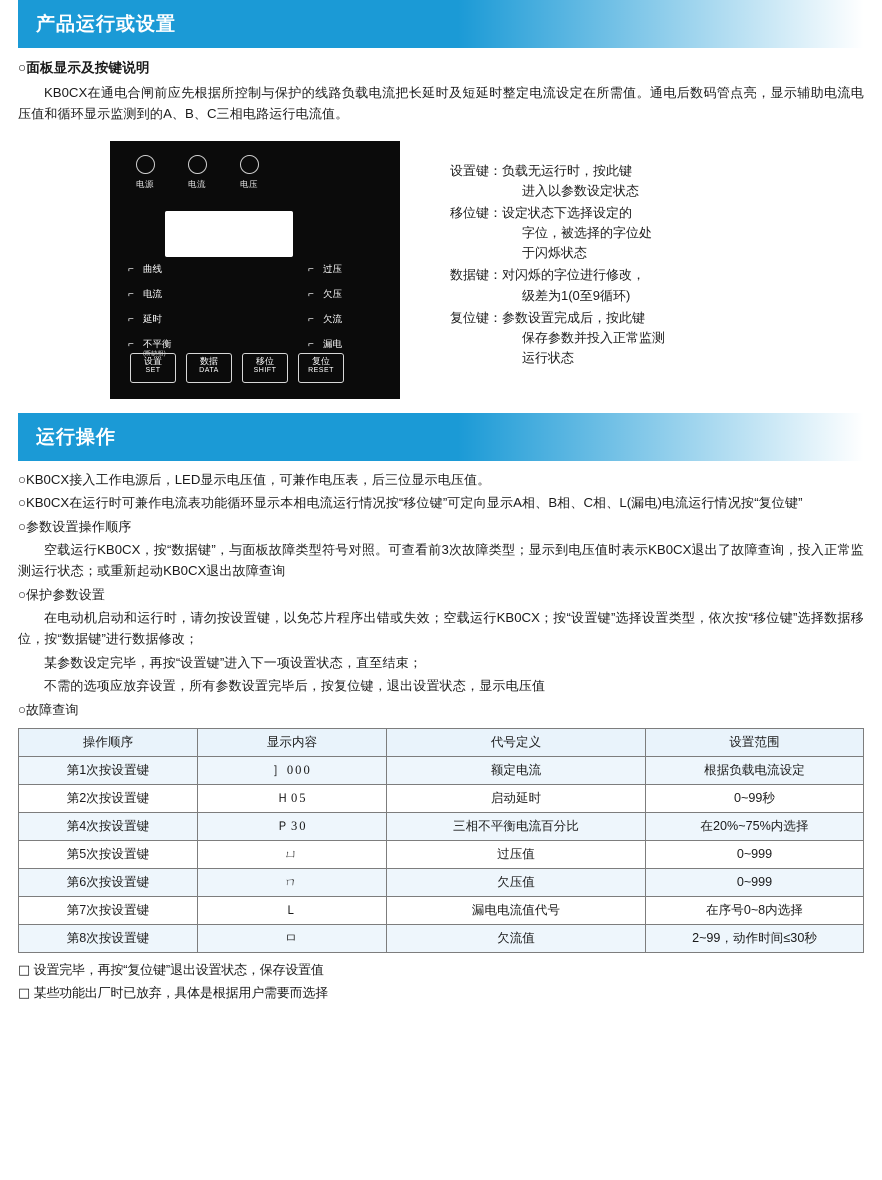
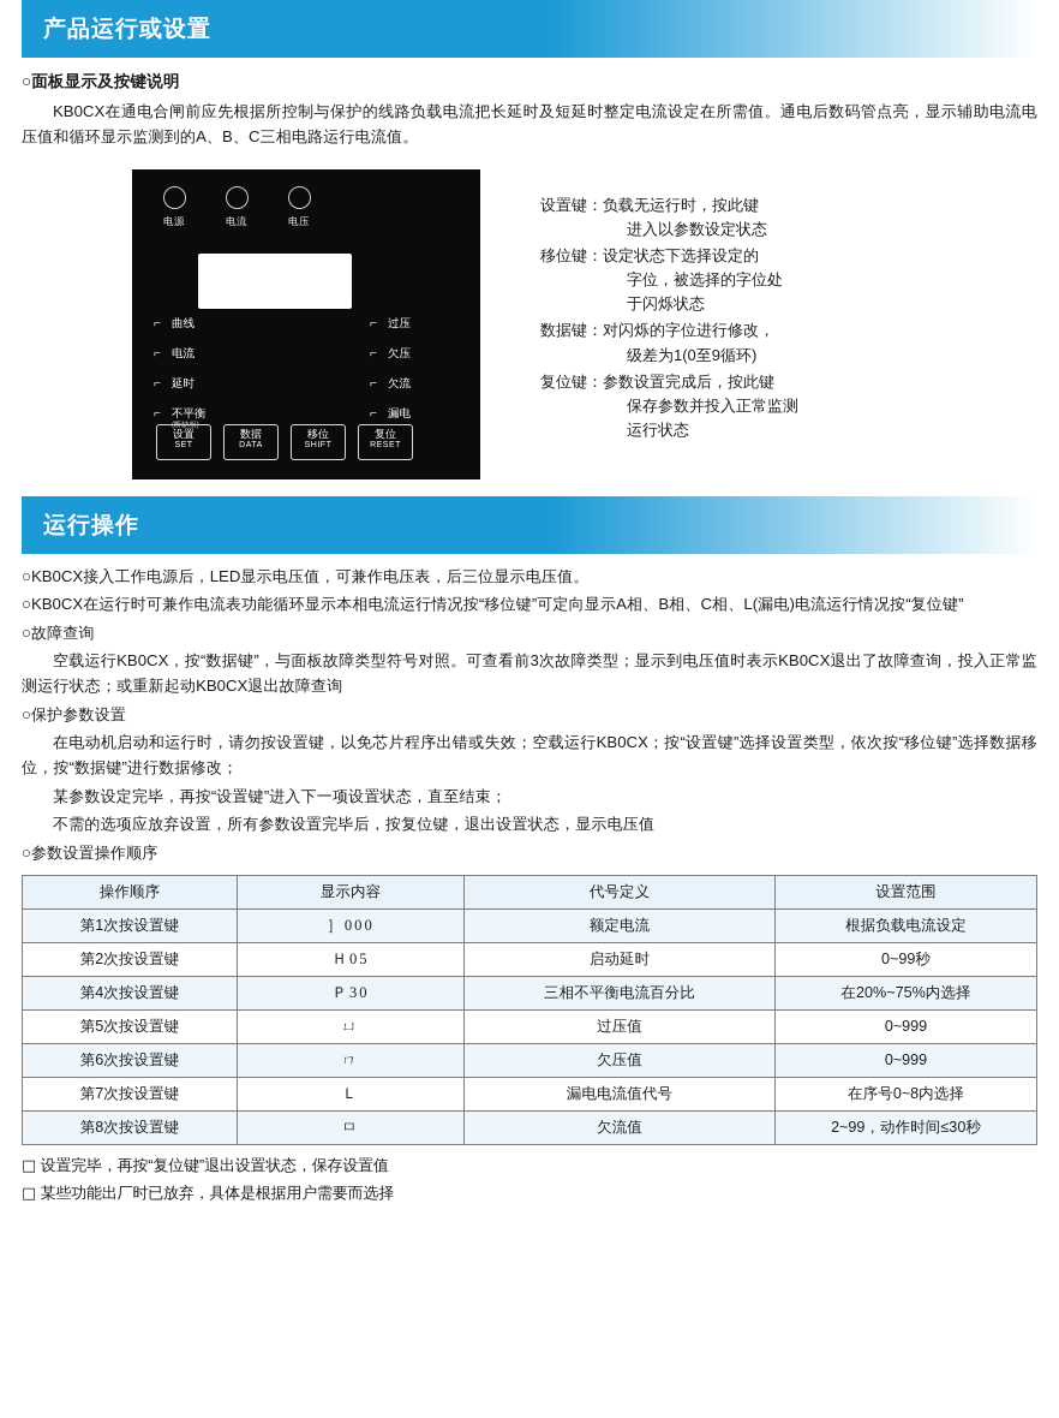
  产品运行或设置
  ○面板显示及按键说明
  KB0CX在通电合闸前应先根据所控制与保护的线路负载电流把长延时及短延时整定电流设定在所需值。通电后数码管点亮，显示辅助电流电压值和循环显示监测到的A、B、C三相电路运行电流值。
  电源
  电流
  电压
  ⌐
  曲线
  ⌐
  电流
  ⌐
  延时
  ⌐
  不平衡
  ⌐
  过压
  ⌐
  欠压
  ⌐
  欠流
  ⌐
  漏电
  设置
  数据
  移位
  复位
  设置键：负载无运行时，按此键
  进入以参数设定状态
  移位键：设定状态下选择设定的
  字位，被选择的字位处
  于闪烁状态
  数据键：对闪烁的字位进行修改，
  级差为1(0至9循环)
  复位键：参数设置完成后，按此键
  保存参数并投入正常监测
  运行状态
  运行操作
  ○KB0CX接入工作电源后，LED显示电压值，可兼作电压表，后三位显示电压值。
  ○KB0CX在运行时可兼作电流表功能循环显示本相电流运行情况按“移位键”可定向显示A相、B相、C相、L(漏电)电流运行情况按“复位键”
- ○参数设置操作顺序
+ ○故障查询
  空载运行KB0CX，按“数据键”，与面板故障类型符号对照。可查看前3次故障类型；显示到电压值时表示KB0CX退出了故障查询，投入正常监测运行状态；或重新起动KB0CX退出故障查询
  ○保护参数设置
  在电动机启动和运行时，请勿按设置键，以免芯片程序出错或失效；空载运行KB0CX；按“设置键”选择设置类型，依次按“移位键”选择数据移位，按“数据键”进行数据修改；
  某参数设定完毕，再按“设置键”进入下一项设置状态，直至结束；
  不需的选项应放弃设置，所有参数设置完毕后，按复位键，退出设置状态，显示电压值
- ○故障查询
+ ○参数设置操作顺序
  操作顺序	显示内容	代号定义	设置范围
  第1次按设置键	］000	额定电流	根据负载电流设定
  第2次按设置键	Ｈ05	启动延时	0~99秒
  第4次按设置键	Ｐ30	三相不平衡电流百分比	在20%~75%内选择
  第5次按设置键	ㄩ	过压值	0~999
  第6次按设置键	ㄇ	欠压值	0~999
  第7次按设置键	Ｌ	漏电电流值代号	在序号0~8内选择
  第8次按设置键	ㅁ	欠流值	2~99，动作时间≤30秒
  □ 设置完毕，再按“复位键”退出设置状态，保存设置值
  □ 某些功能出厂时已放弃，具体是根据用户需要而选择
